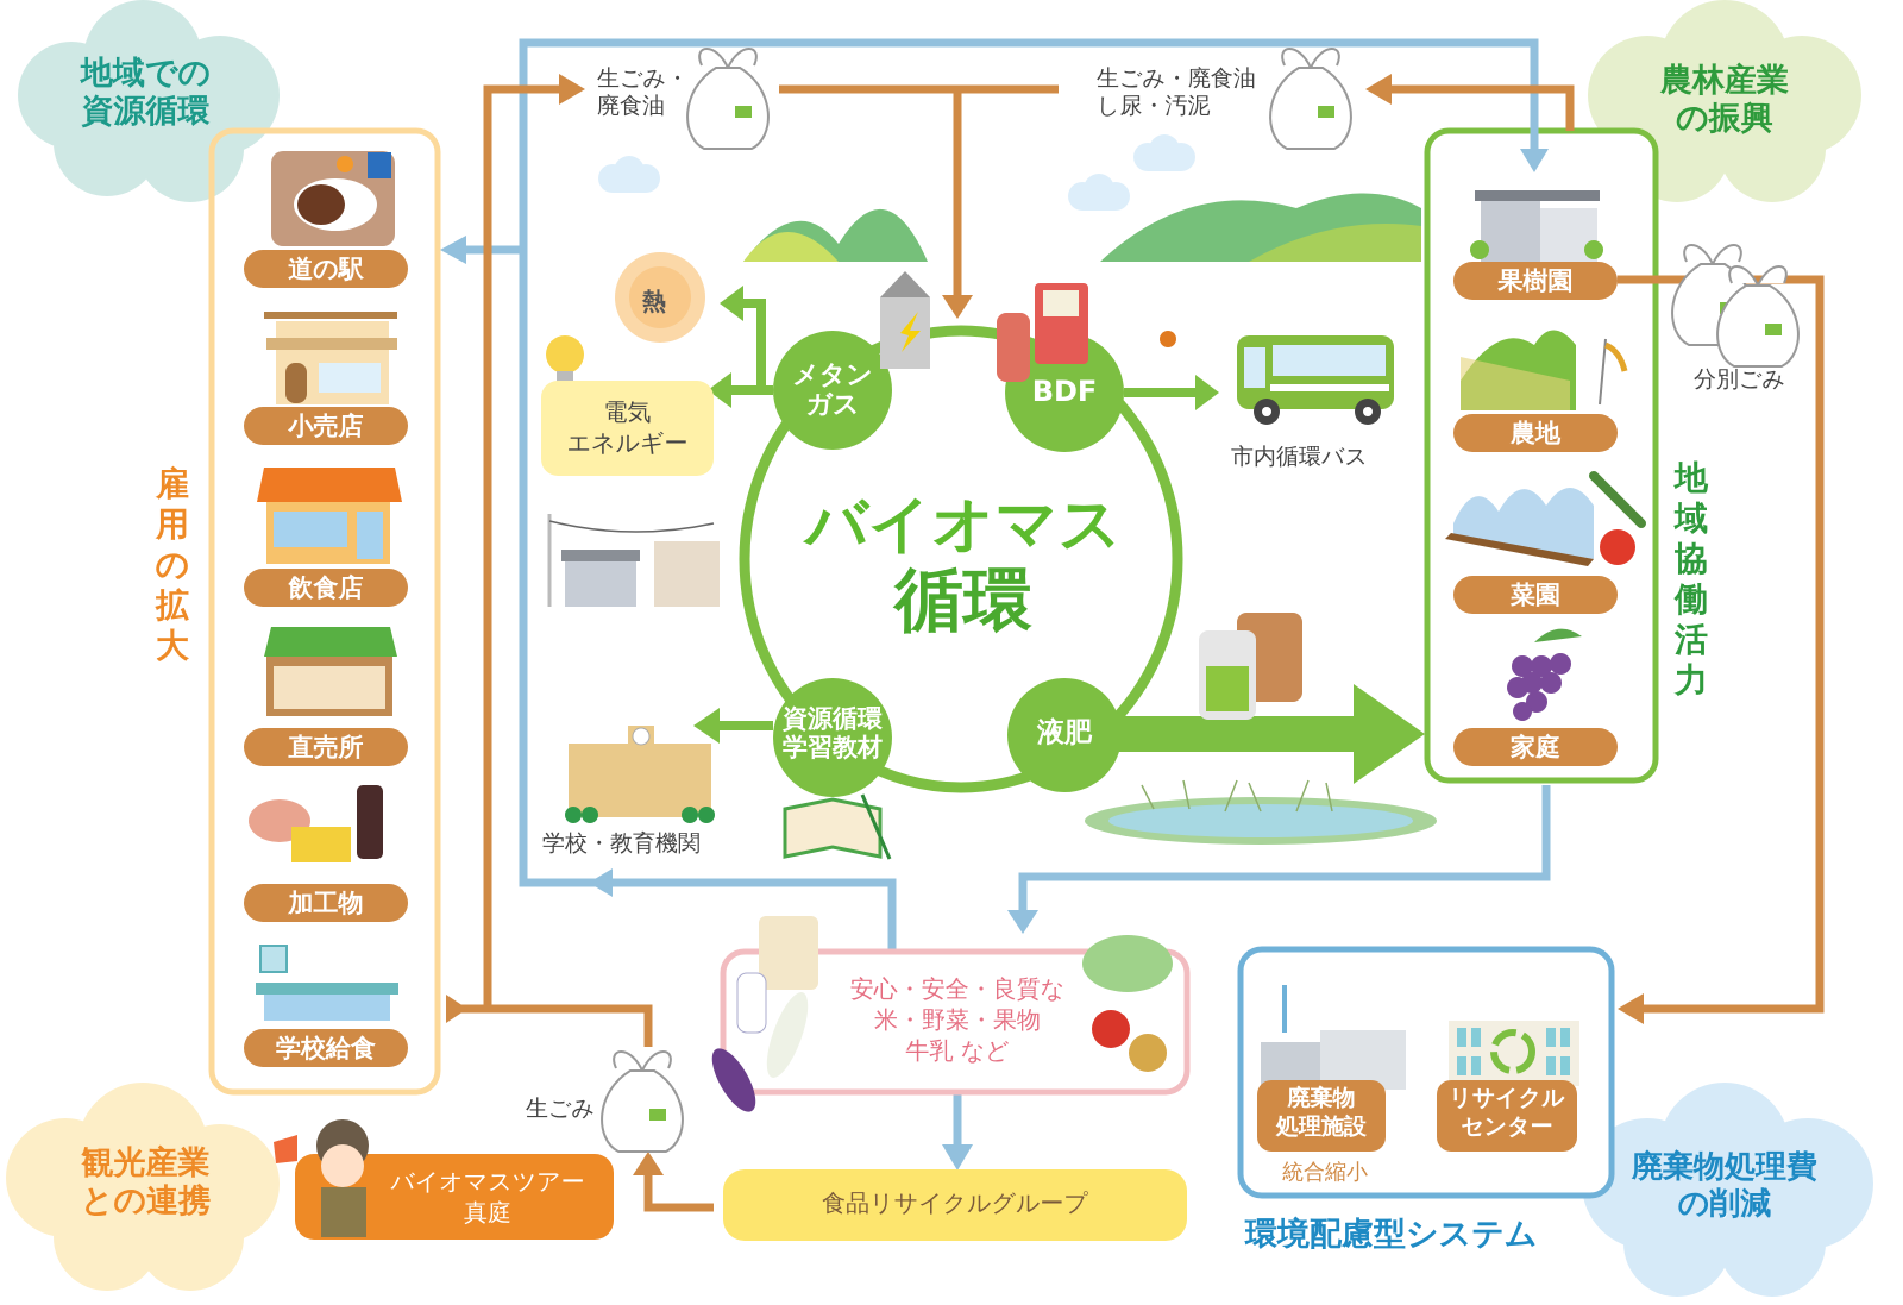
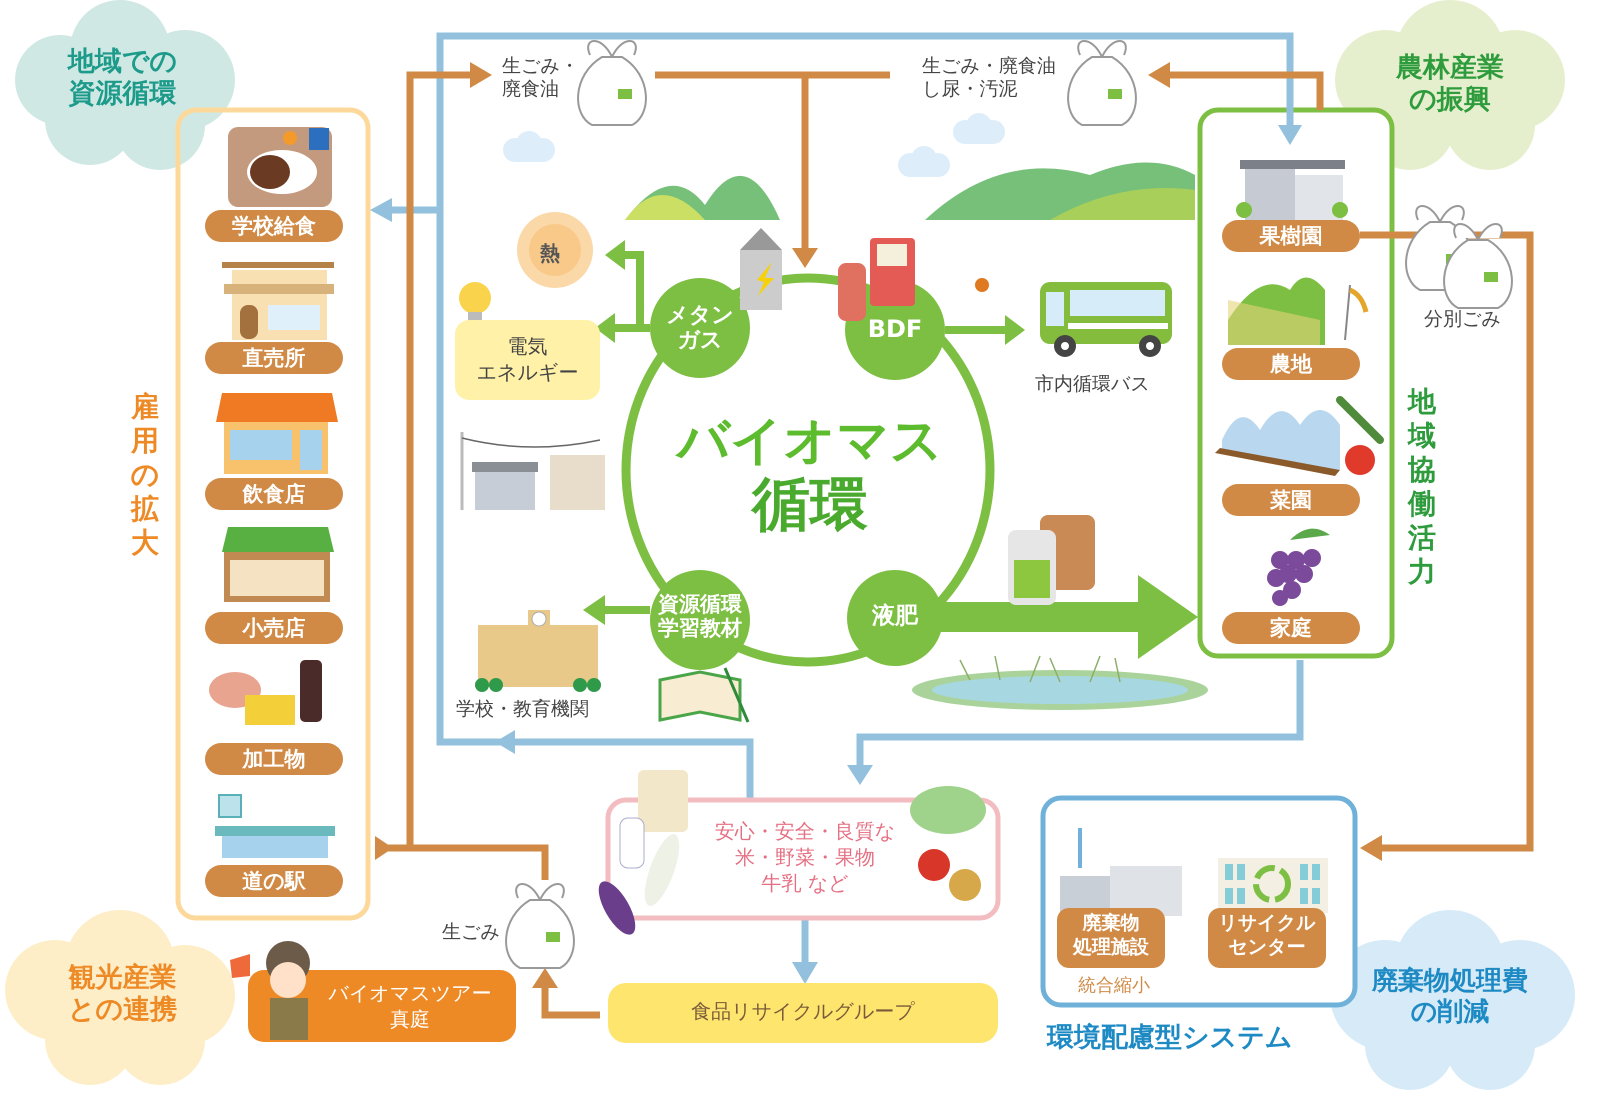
  地域での
  資源循環
  農林産業
  の振興
  観光産業
  との連携
  廃棄物処理費
  の削減
  雇用の拡大
- 道の駅
+ 学校給食
- 小売店
+ 直売所
  飲食店
- 直売所
+ 小売店
  加工物
- 学校給食
+ 道の駅
  果樹園
  農地
  菜園
  家庭
  地域協働活力
  生ごみ・
  廃食油
  生ごみ・廃食油
  し尿・汚泥
  分別ごみ
  生ごみ
  バイオマス
  循環
  メタン
  ガス
  BDF
  資源循環
  学習教材
  液肥
  熱
  電気
  エネルギー
  市内循環バス
  学校・教育機関
  安心・安全・良質な
  米・野菜・果物
  牛乳 など
  食品リサイクルグループ
  バイオマスツアー
  真庭
  廃棄物
  処理施設
  リサイクル
  センター
  統合縮小
  環境配慮型システム
